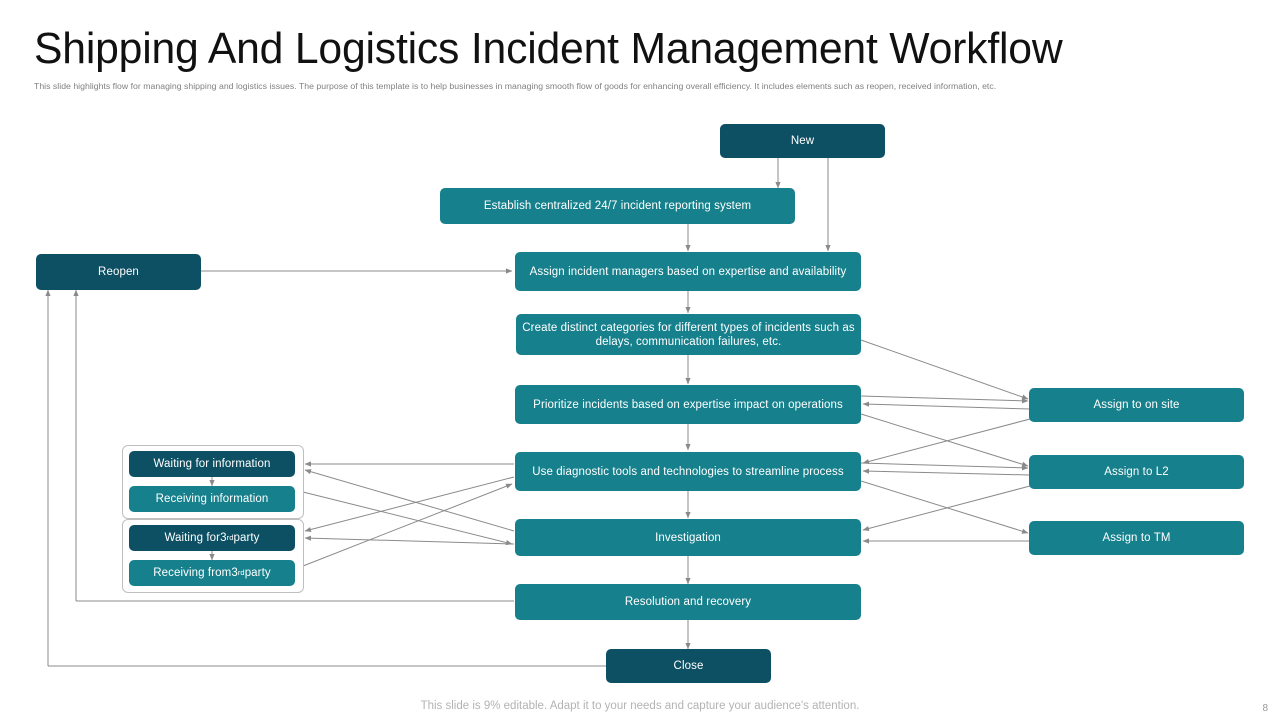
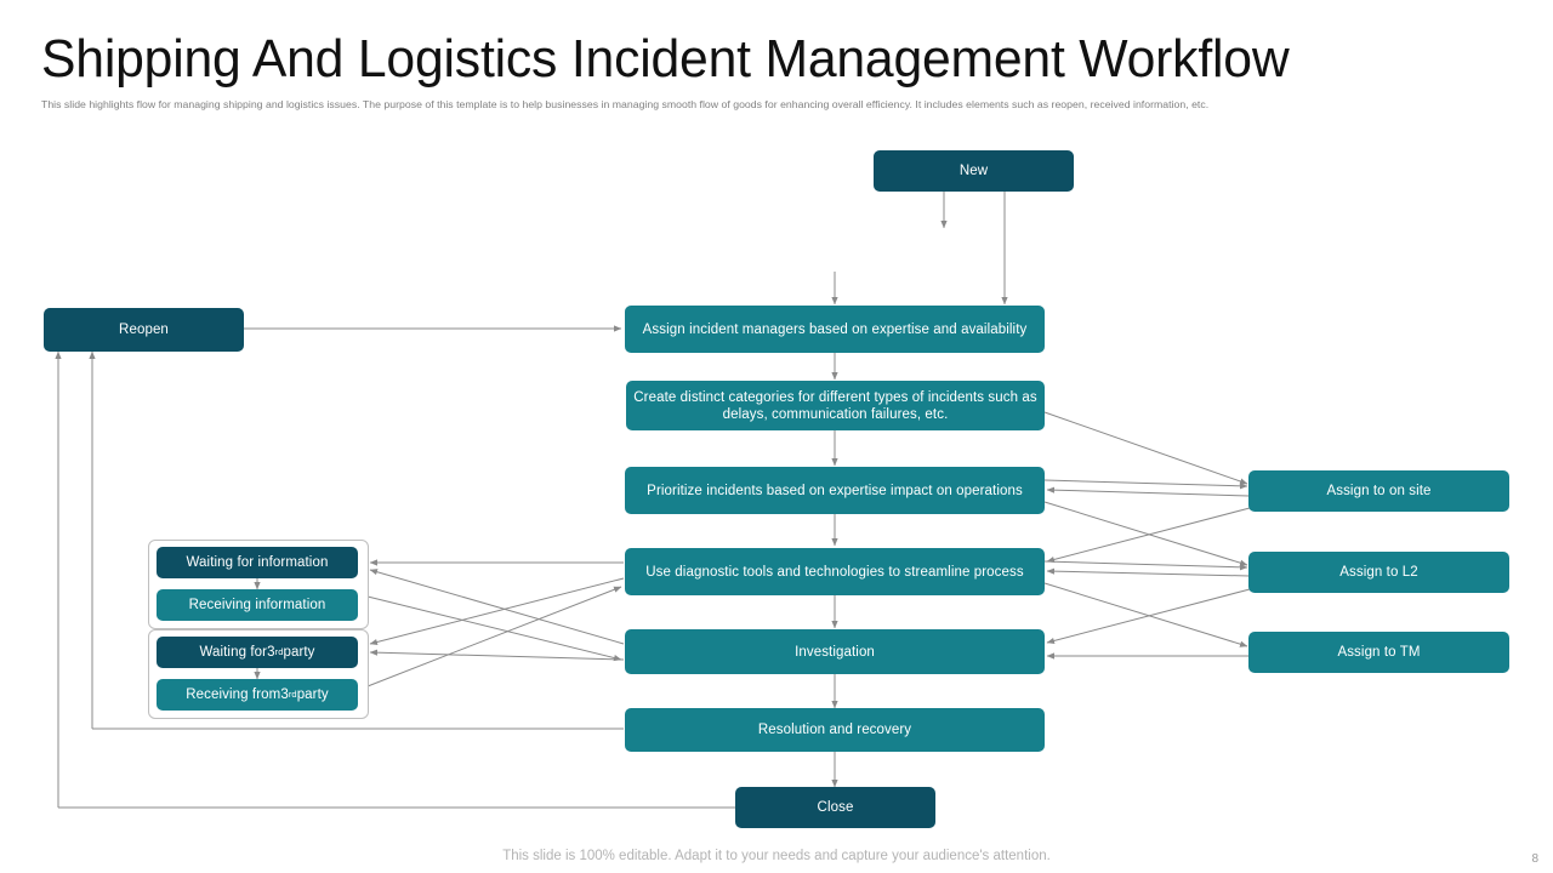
  Shipping And Logistics Incident Management Workflow
  This slide highlights flow for managing shipping and logistics issues. The purpose of this template is to help businesses in managing smooth flow of goods for enhancing overall efficiency. It includes elements such as reopen, received information, etc.
  New
- Establish centralized 24/7 incident reporting system
  Reopen
  Assign incident managers based on expertise and availability
  Create distinct categories for different types of incidents such as delays, communication failures, etc.
  Prioritize incidents based on expertise impact on operations
  Use diagnostic tools and technologies to streamline process
  Investigation
  Resolution and recovery
  Close
  Waiting for information
  Receiving information
  Waiting for
  3
  party
  Receiving from
  3
  party
  Assign to on site
  Assign to L2
  Assign to TM
- This slide is 9% editable. Adapt it to your needs and capture your audience's attention.
+ This slide is 100% editable. Adapt it to your needs and capture your audience's attention.
  8
